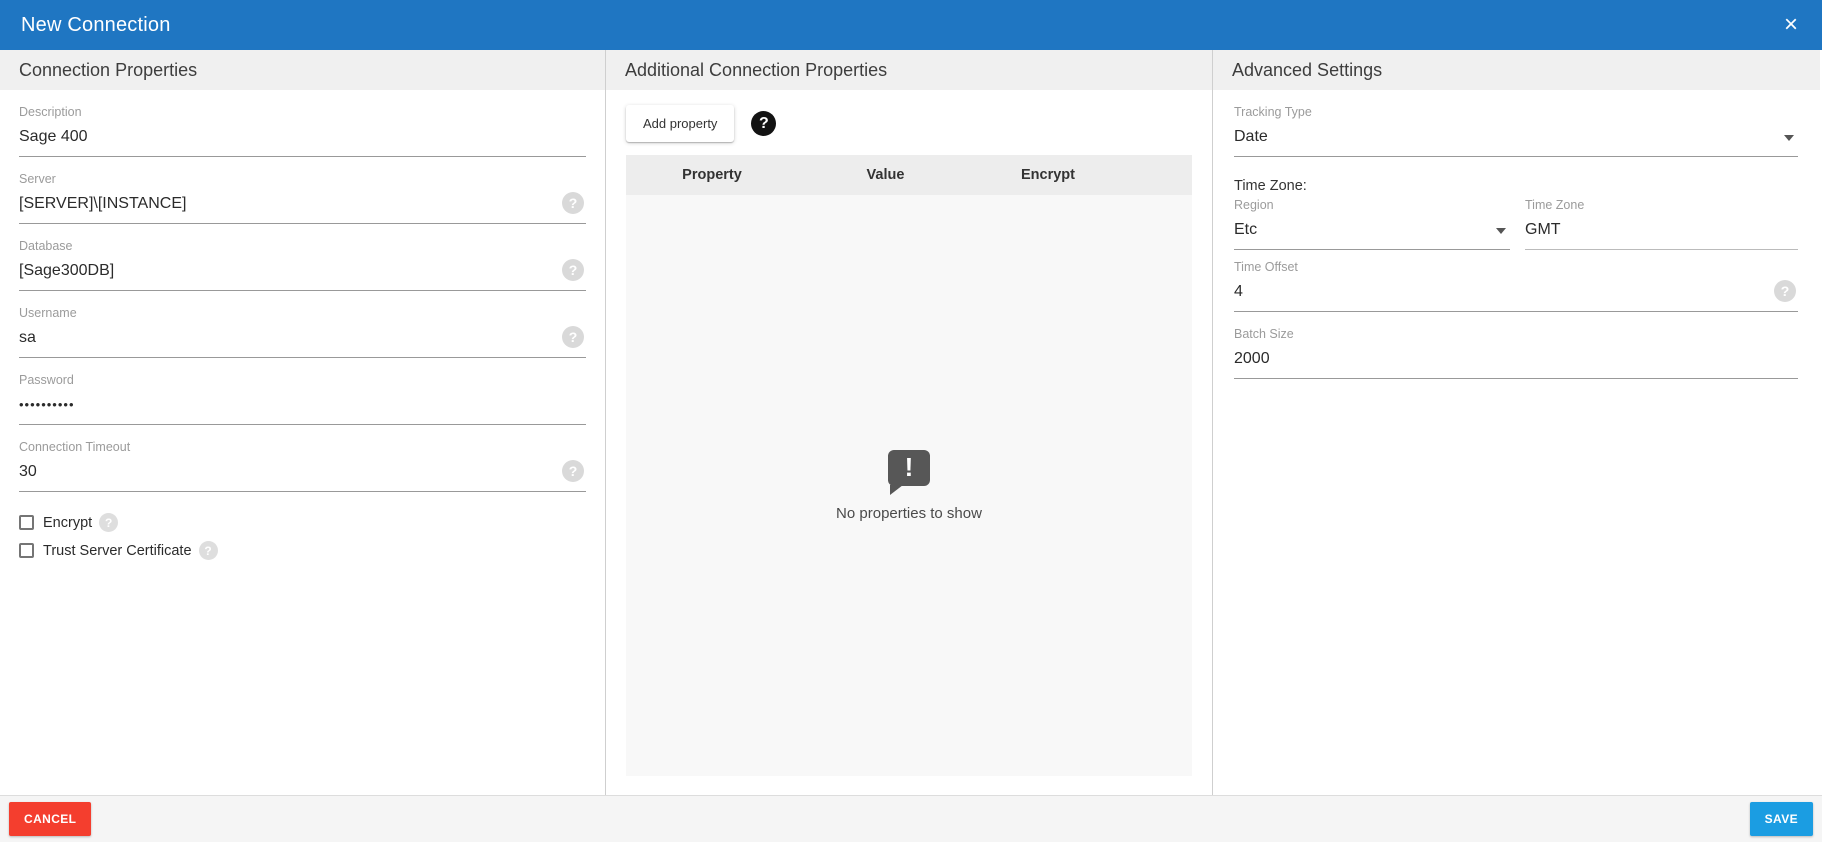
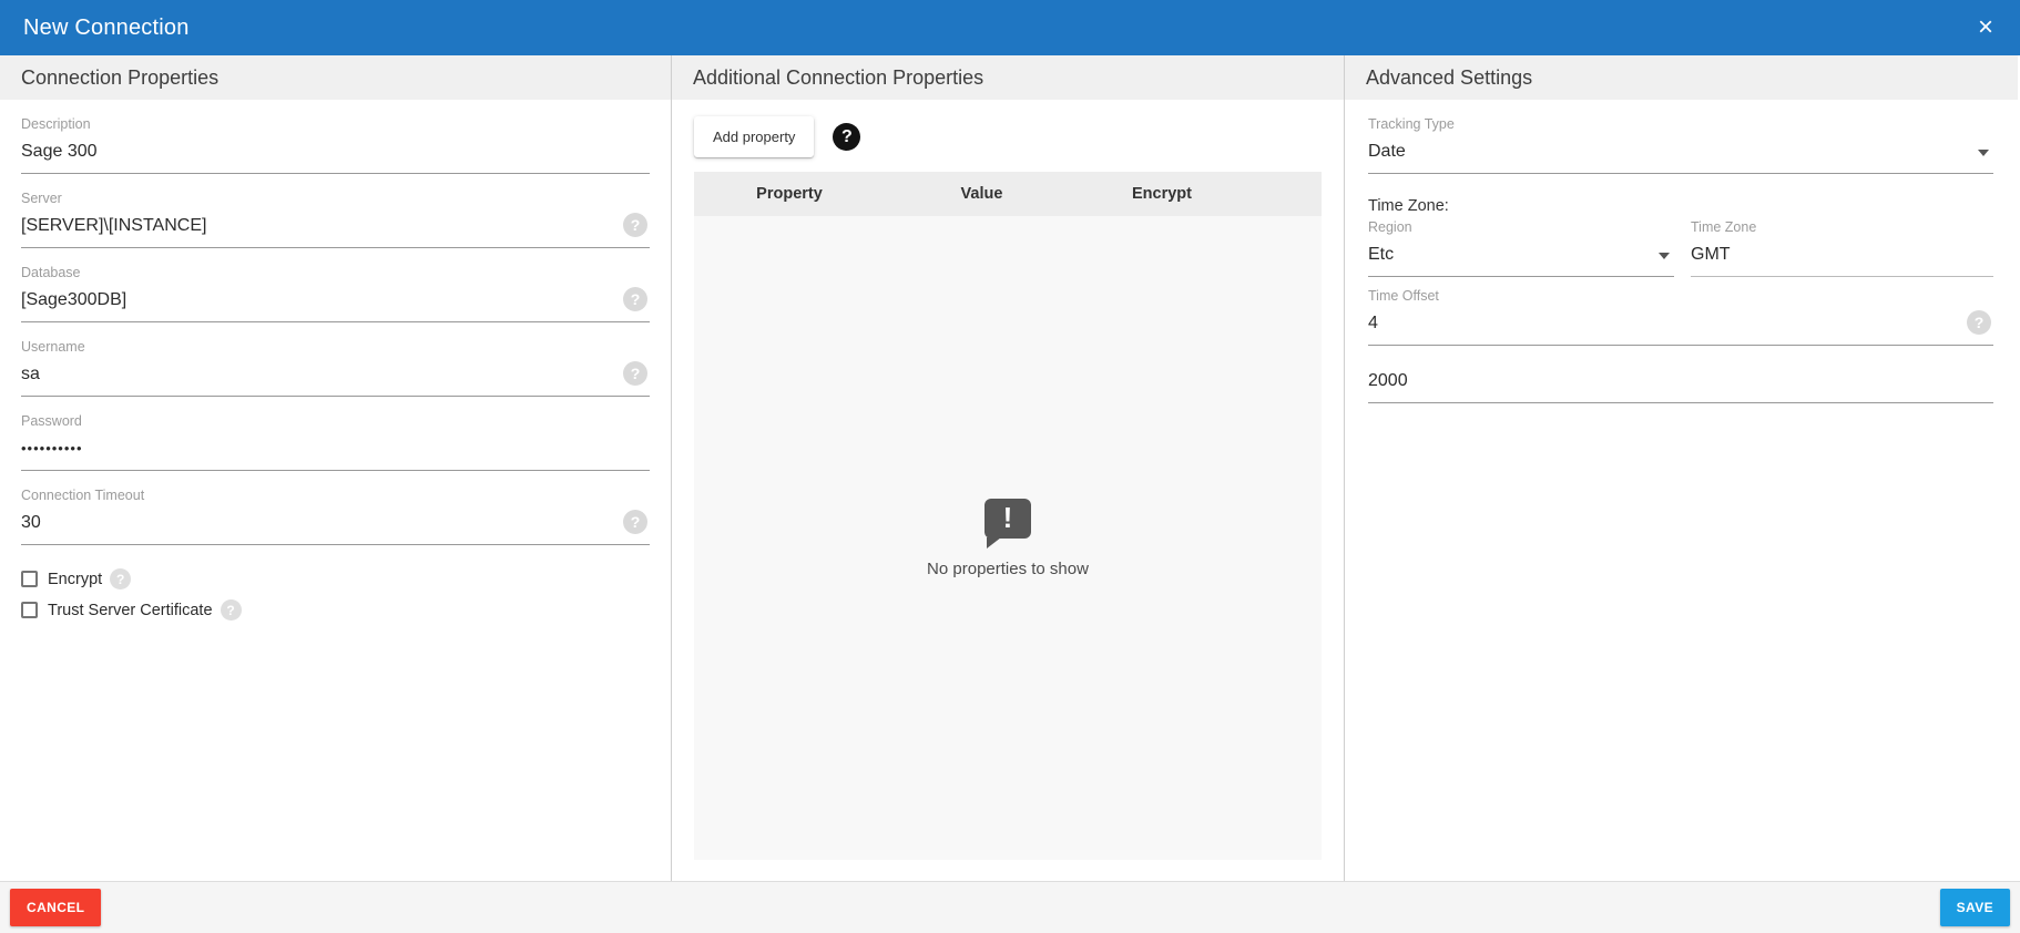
  New Connection
  ×
  Connection Properties
  Description
- Sage 400
+ Sage 300
  Server
  [SERVER]\[INSTANCE]
  ?
  Database
  [Sage300DB]
  ?
  Username
  sa
  ?
  Password
  ••••••••••
  Connection Timeout
  30
  ?
  Encrypt
  ?
  Trust Server Certificate
  ?
  Additional Connection Properties
  Add property
  ?
  Property
  Value
  Encrypt
  !
  No properties to show
  Advanced Settings
  Tracking Type
  Date
  Time Zone:
  Region
  Etc
  Time Zone
  GMT
  Time Offset
  4
  ?
- Batch Size
  2000
  CANCEL
  SAVE
